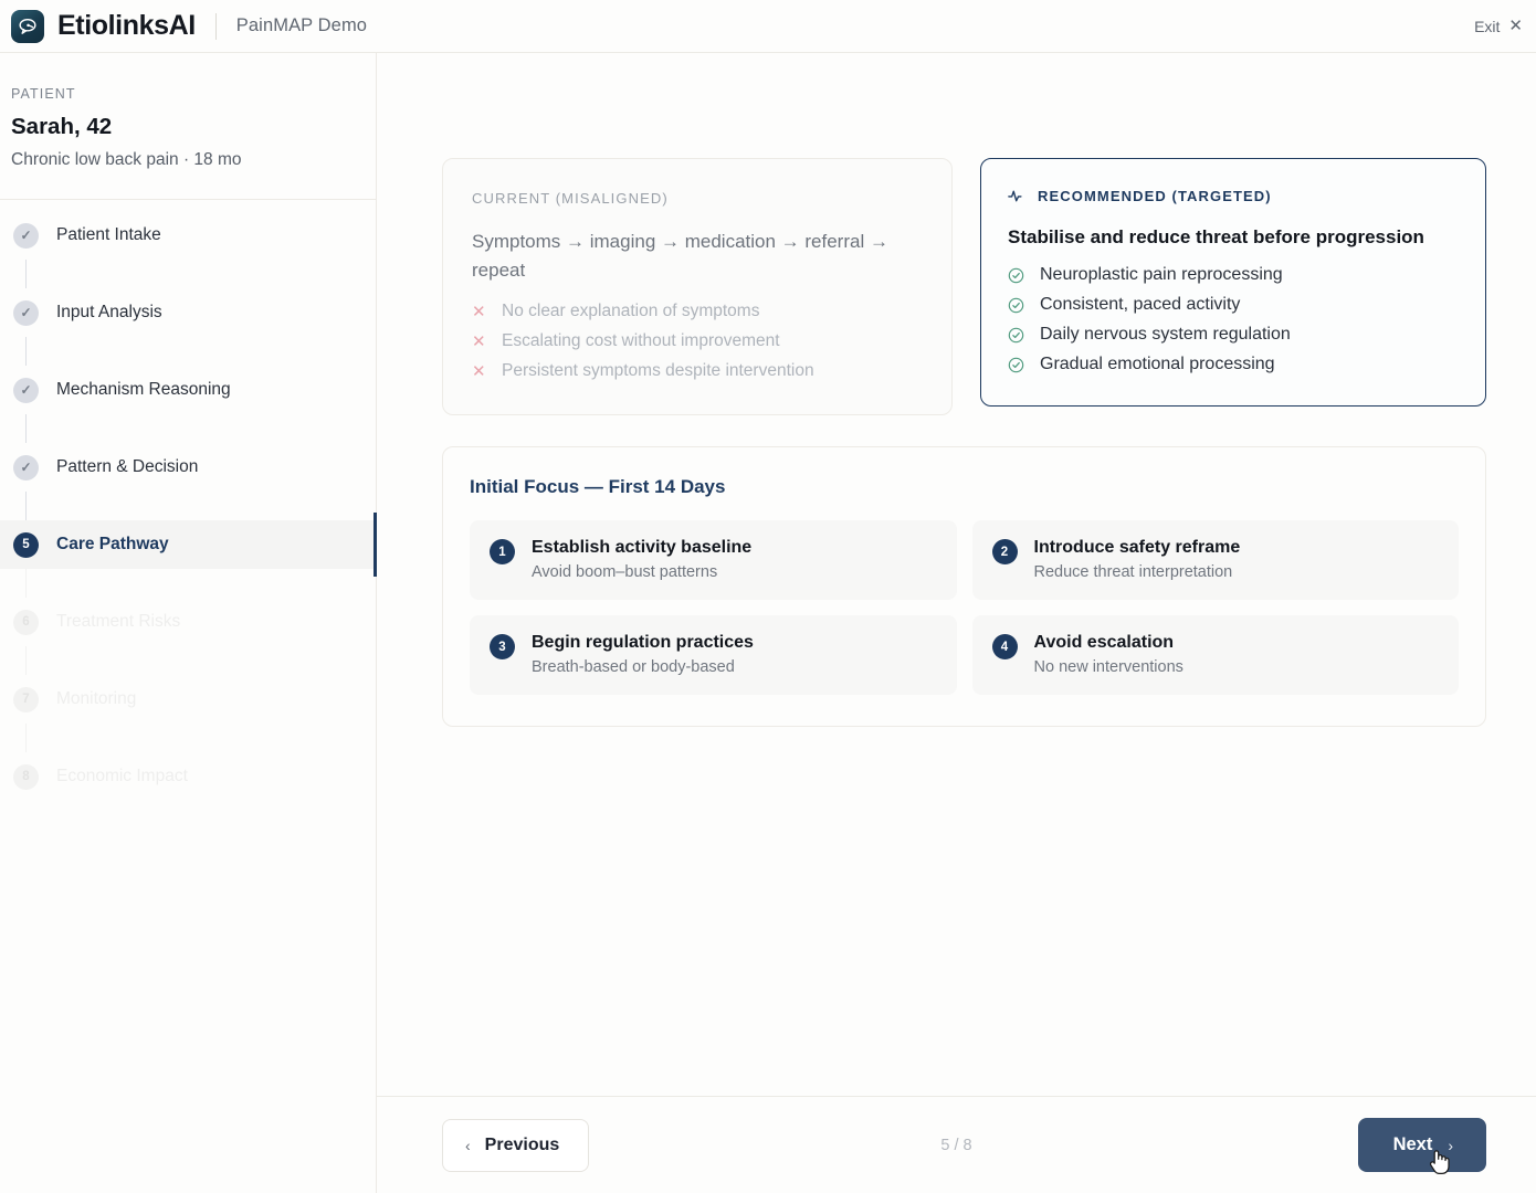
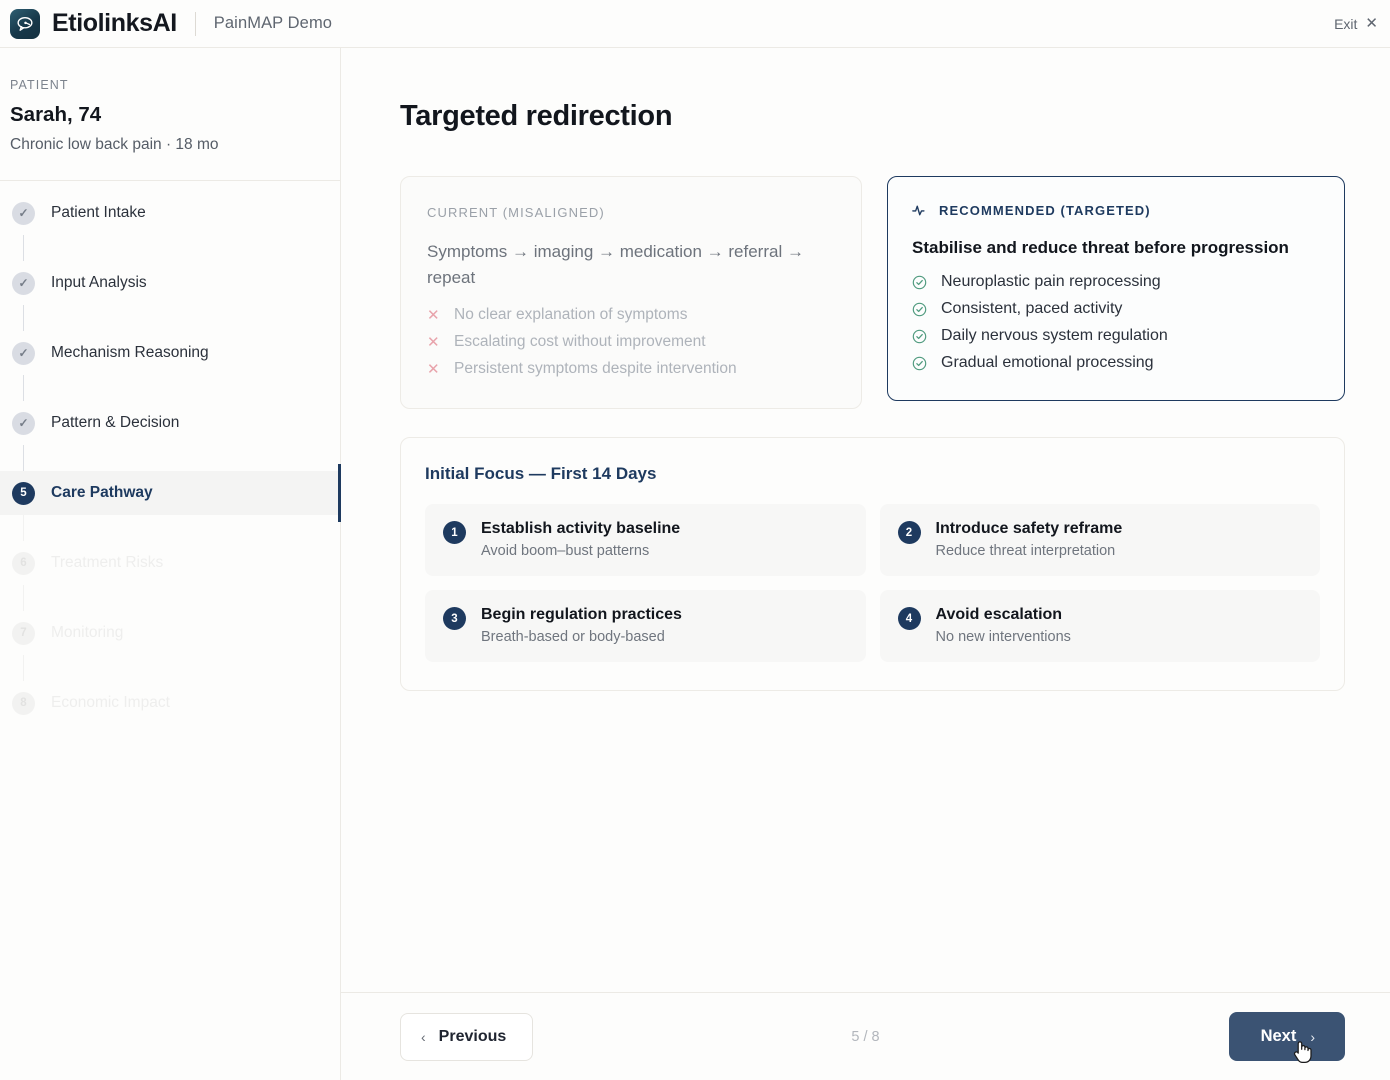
  EtiolinksAI
  PainMAP Demo
  Exit
  ✕
  PATIENT
- Sarah, 42
+ Sarah, 74
  Chronic low back pain · 18 mo
  ✓
  Patient Intake
  ✓
  Input Analysis
  ✓
  Mechanism Reasoning
  ✓
  Pattern & Decision
  5
  Care Pathway
+ Targeted redirection
  CURRENT (MISALIGNED)
  Symptoms → imaging → medication → referral → repeat
  ✕
  No clear explanation of symptoms
  ✕
  Escalating cost without improvement
  ✕
  Persistent symptoms despite intervention
  RECOMMENDED (TARGETED)
  Stabilise and reduce threat before progression
  Neuroplastic pain reprocessing
  Consistent, paced activity
  Daily nervous system regulation
  Gradual emotional processing
  Initial Focus — First 14 Days
  1
  Establish activity baseline
  Avoid boom–bust patterns
  2
  Introduce safety reframe
  Reduce threat interpretation
  3
  Begin regulation practices
  Breath-based or body-based
  4
  Avoid escalation
  No new interventions
  ‹
  Previous
  5 / 8
  Next
  ›
